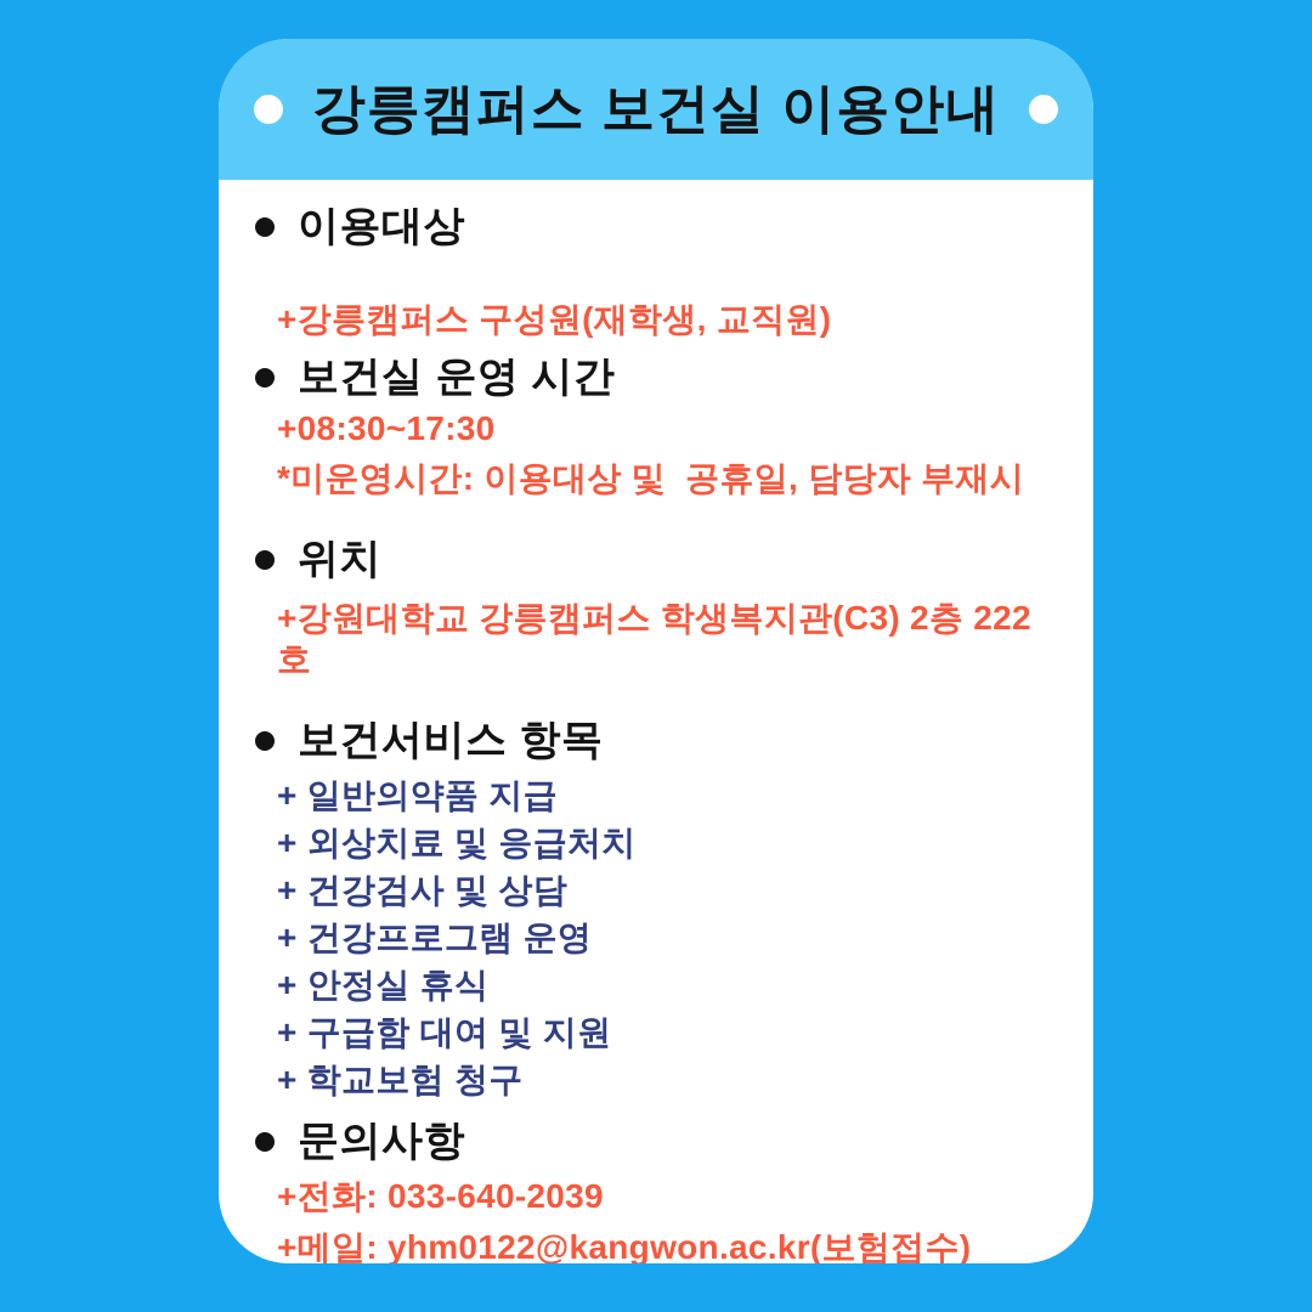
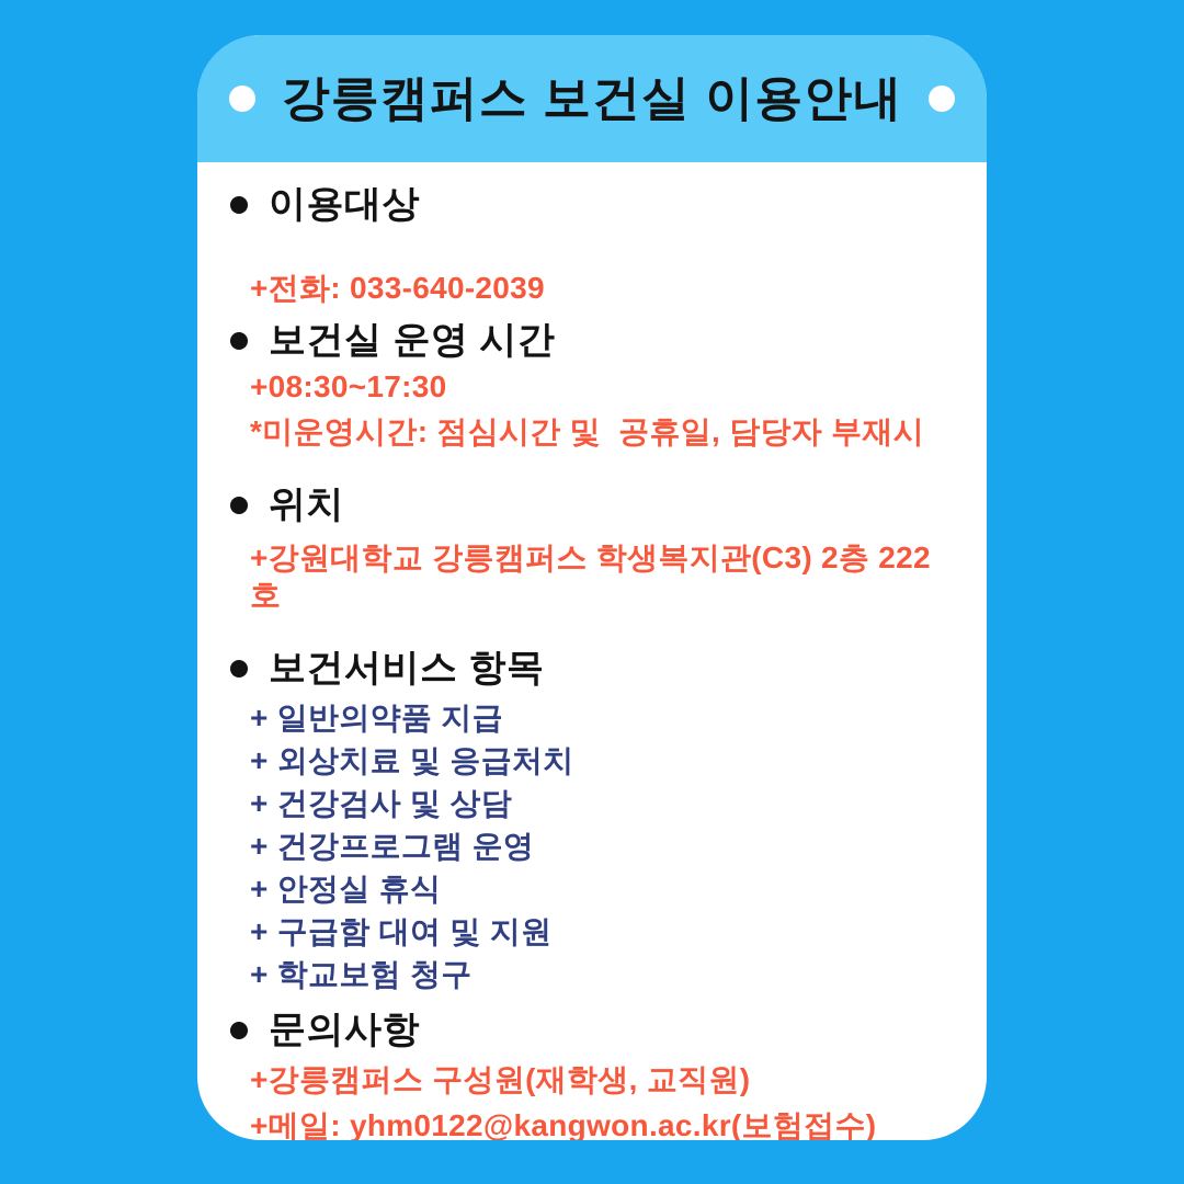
  강릉캠퍼스 보건실 이용안내
  이용대상
- +강릉캠퍼스 구성원(재학생, 교직원)
+ +전화: 033-640-2039
  보건실 운영 시간
  +08:30~17:30
- *미운영시간: 이용대상 및 공휴일, 담당자 부재시
+ *미운영시간: 점심시간 및 공휴일, 담당자 부재시
  위치
  +강원대학교 강릉캠퍼스 학생복지관(C3) 2층 222호
  보건서비스 항목
  + 일반의약품 지급
  + 외상치료 및 응급처치
  + 건강검사 및 상담
  + 건강프로그램 운영
  + 안정실 휴식
  + 구급함 대여 및 지원
  + 학교보험 청구
  문의사항
- +전화: 033-640-2039
+ +강릉캠퍼스 구성원(재학생, 교직원)
  +메일: yhm0122@kangwon.ac.kr(보험접수)
